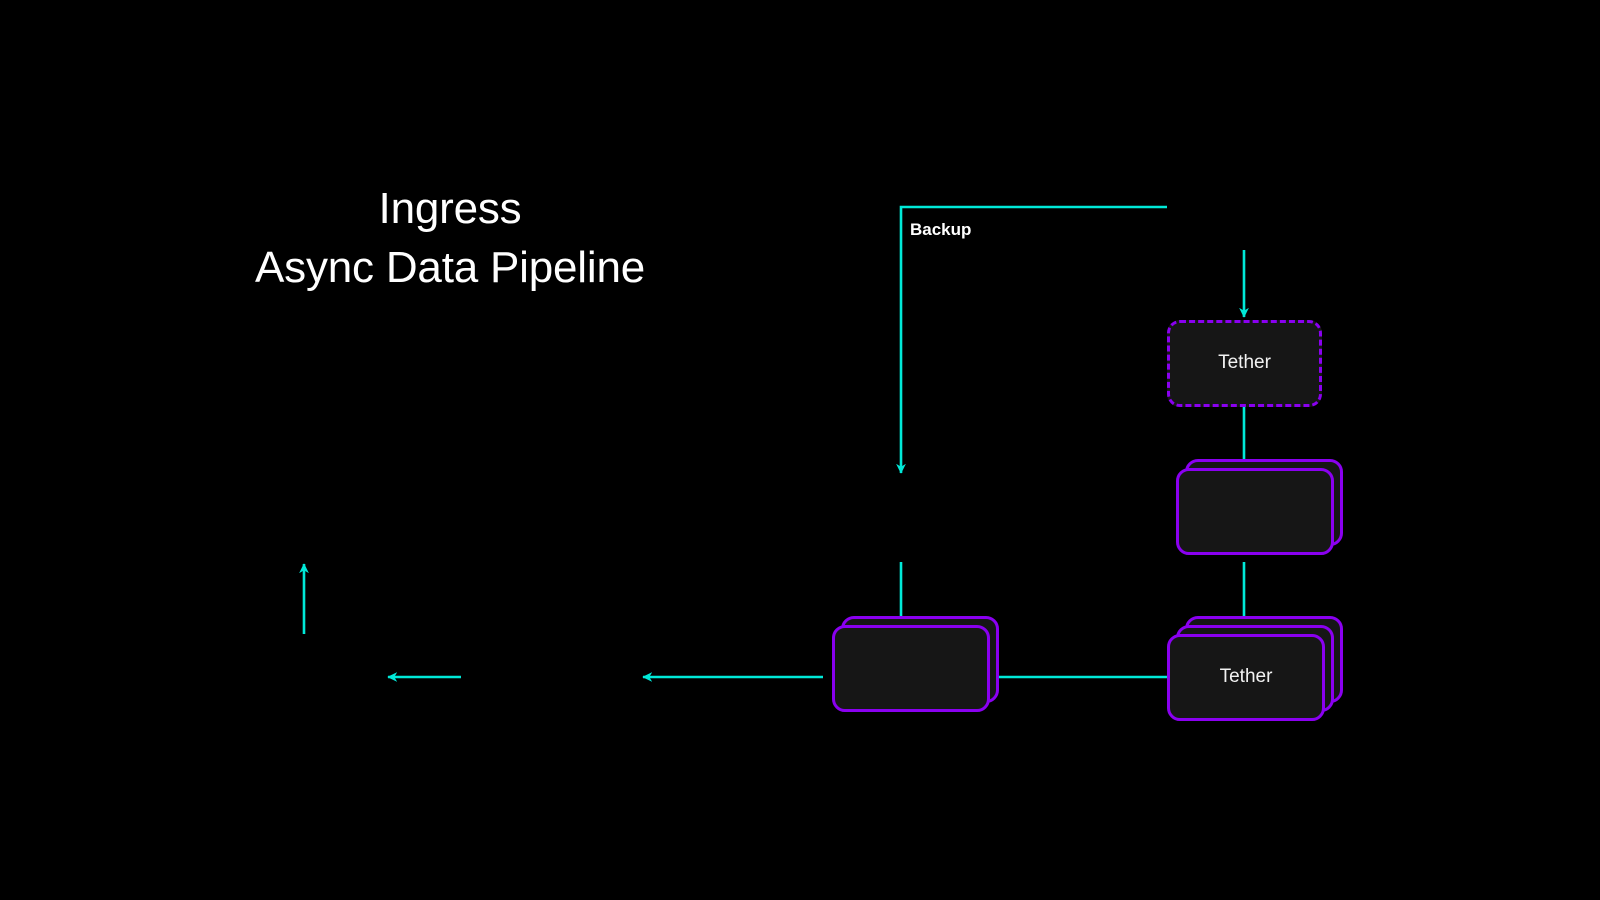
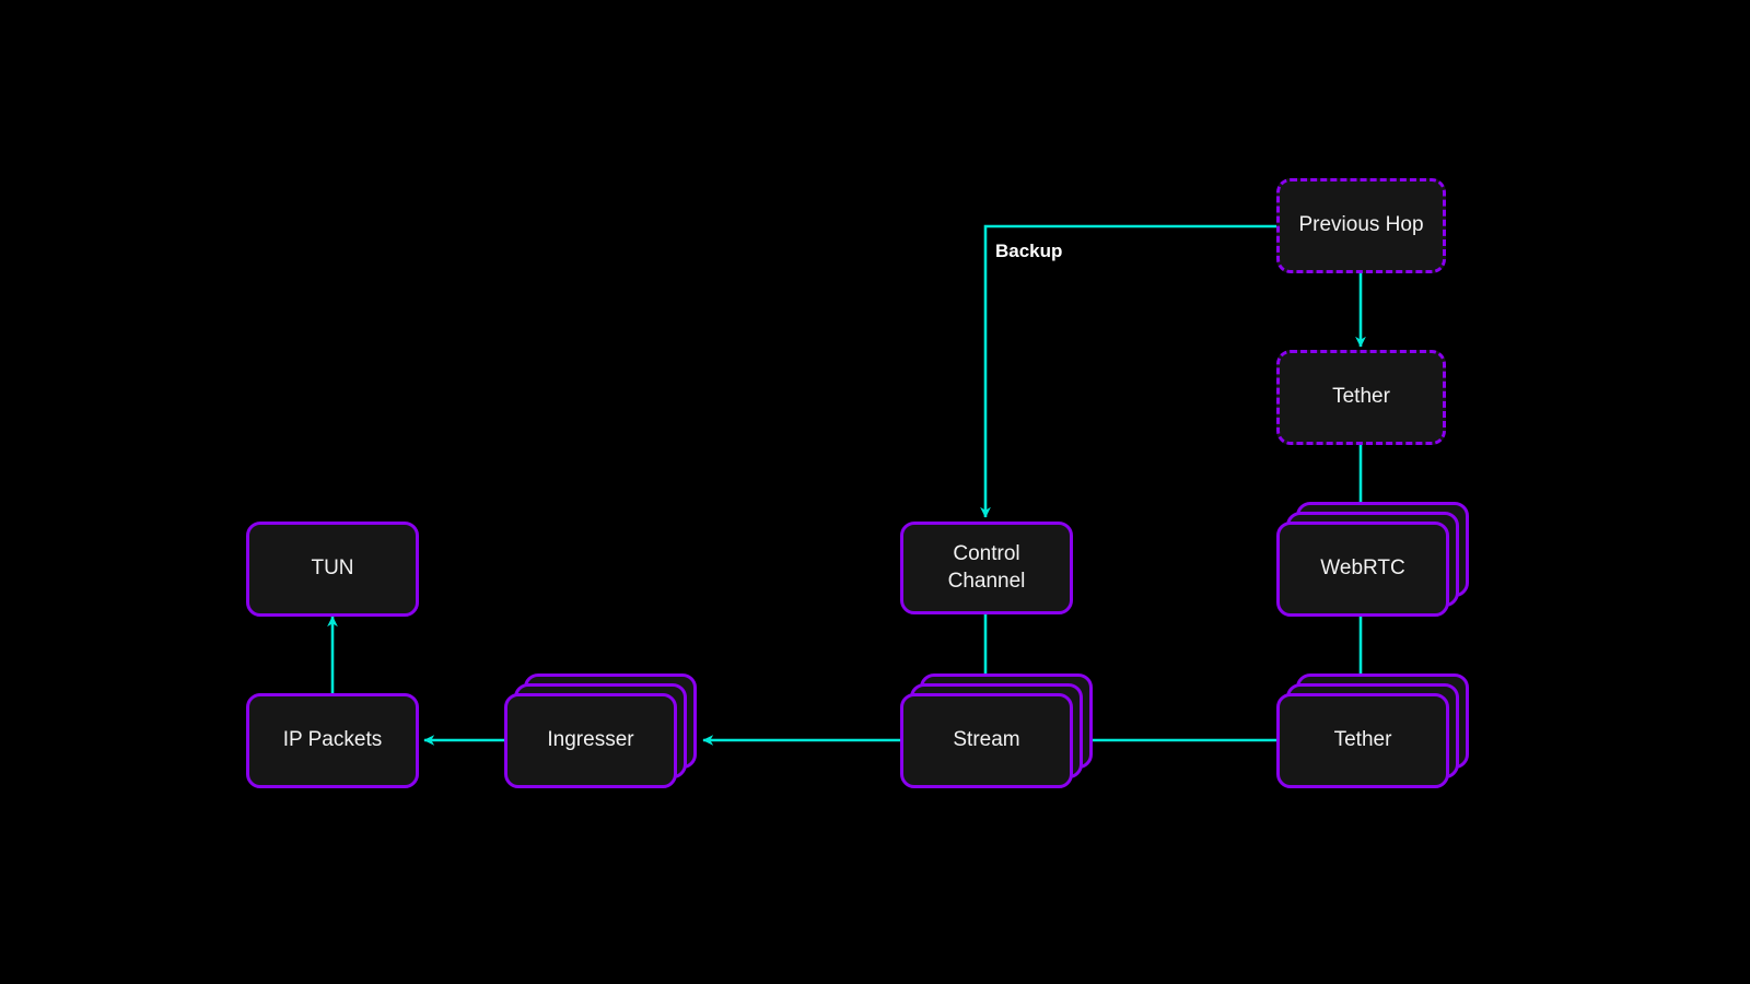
- Ingress
- Async Data Pipeline
  Backup
+ Previous Hop
  Tether
+ WebRTC
  Tether
+ Control
+ Channel
+ Stream
+ Ingresser
+ IP Packets
+ TUN
